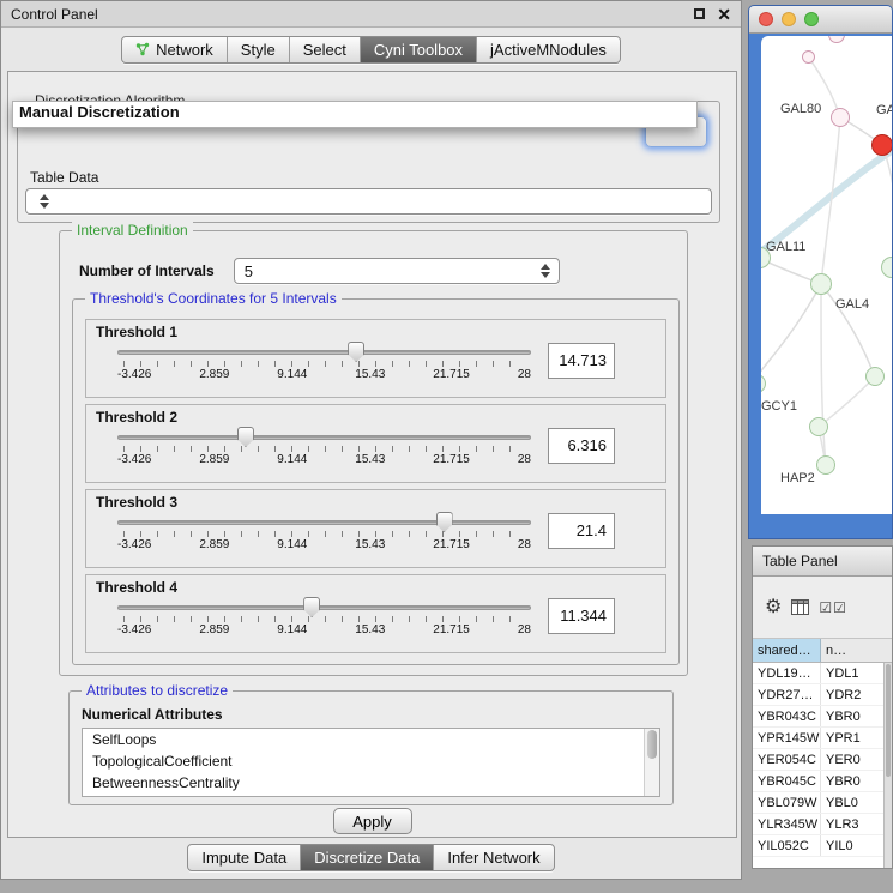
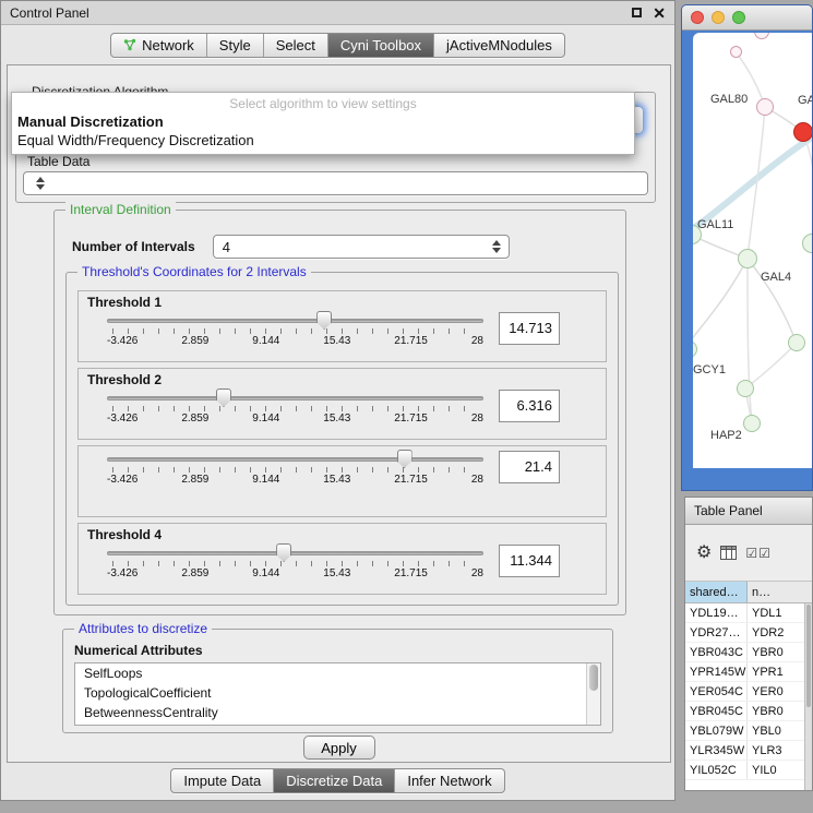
  Control Panel
  ✕
  Network
  Style
  Select
  Cyni Toolbox
  jActiveMNodules
  Table Data
+ Select algorithm to view settings
  Manual Discretization
+ Equal Width/Frequency Discretization
  Interval Definition
  Number of Intervals
- 5
+ 4
- Threshold's Coordinates for 5 Intervals
+ Threshold's Coordinates for 2 Intervals
  Threshold 1
  -3.426
  2.859
  9.144
  15.43
  21.715
  28
  14.713
  Threshold 2
  -3.426
  2.859
  9.144
  15.43
  21.715
  28
  6.316
- Threshold 3
  -3.426
  2.859
  9.144
  15.43
  21.715
  28
  21.4
  Threshold 4
  -3.426
  2.859
  9.144
  15.43
  21.715
  28
  11.344
  Attributes to discretize
  Numerical Attributes
  SelfLoops
  TopologicalCoefficient
  BetweennessCentrality
  Apply
  Impute Data
  Discretize Data
  Infer Network
  GAL80
  GA
  GAL11
  GAL4
  GCY1
  HAP2
  Table Panel
  ⚙
  ☑☑
  shared…
  n…
  YDL19…
  YDL1
  YDR27…
  YDR2
  YBR043C
  YBR0
  YPR145W
  YPR1
  YER054C
  YER0
  YBR045C
  YBR0
  YBL079W
  YBL0
  YLR345W
  YLR3
  YIL052C
  YIL0
